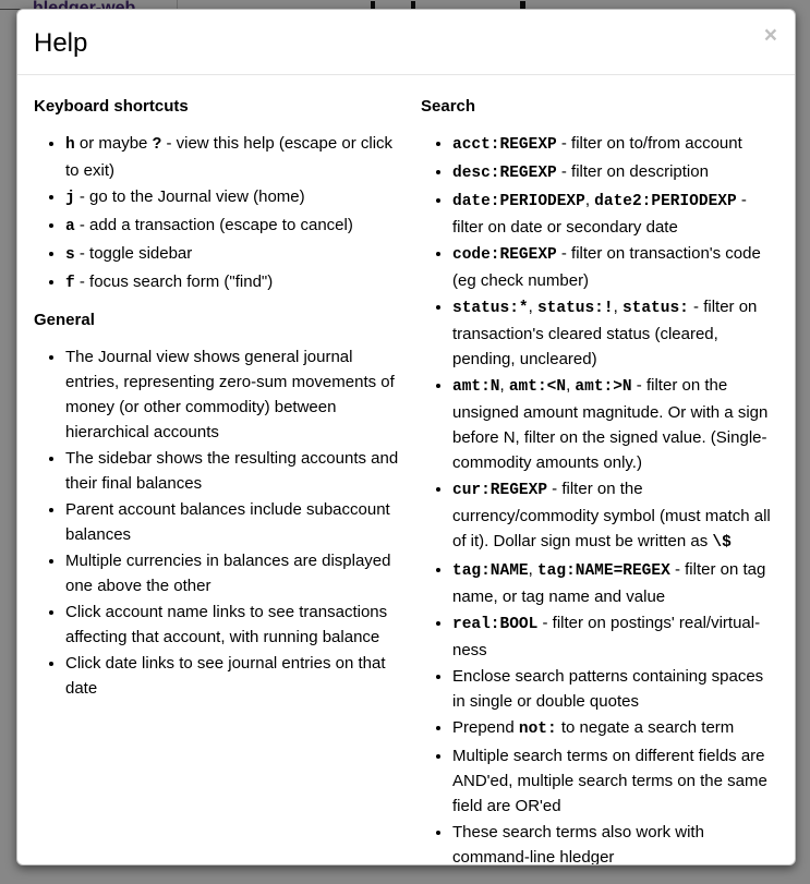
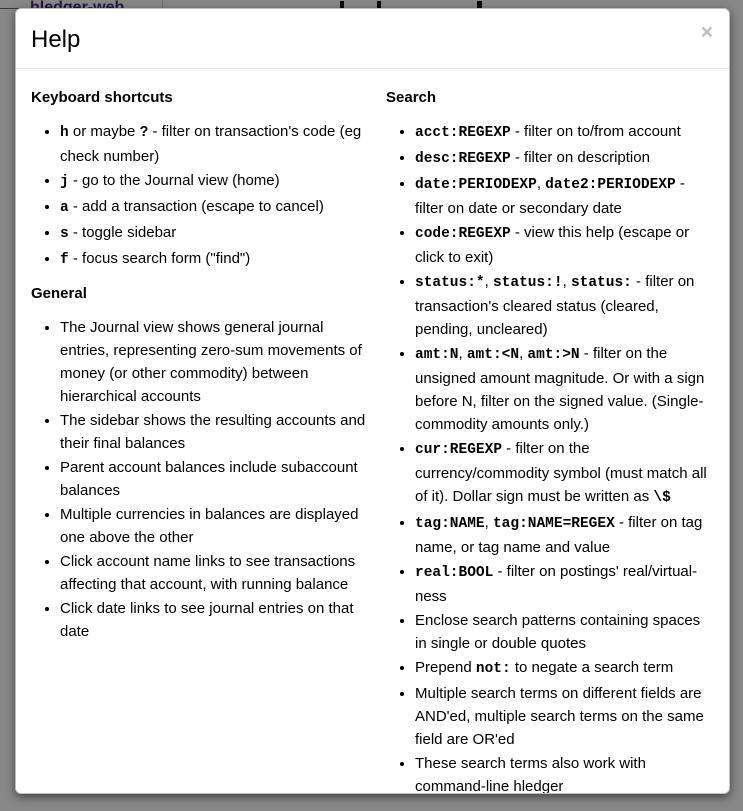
  ×
  Help
  Keyboard shortcuts
- h or maybe ? - view this help (escape or click to exit)
+ h or maybe ? - filter on transaction's code (eg check number)
  j - go to the Journal view (home)
  a - add a transaction (escape to cancel)
  s - toggle sidebar
  f - focus search form ("find")
  General
  The Journal view shows general journal entries, representing zero-sum movements of money (or other commodity) between hierarchical accounts
  The sidebar shows the resulting accounts and their final balances
  Parent account balances include subaccount balances
  Multiple currencies in balances are displayed one above the other
  Click account name links to see transactions affecting that account, with running balance
  Click date links to see journal entries on that date
  Search
  acct:REGEXP - filter on to/from account
  desc:REGEXP - filter on description
  date:PERIODEXP, date2:PERIODEXP - filter on date or secondary date
- code:REGEXP - filter on transaction's code (eg check number)
+ code:REGEXP - view this help (escape or click to exit)
  status:*, status:!, status: - filter on transaction's cleared status (cleared, pending, uncleared)
  amt:N, amt:<N, amt:>N - filter on the unsigned amount magnitude. Or with a sign before N, filter on the signed value. (Single-commodity amounts only.)
  cur:REGEXP - filter on the currency/commodity symbol (must match all of it). Dollar sign must be written as \$
  tag:NAME, tag:NAME=REGEX - filter on tag name, or tag name and value
  real:BOOL - filter on postings' real/virtual-ness
  Enclose search patterns containing spaces in single or double quotes
  Prepend not: to negate a search term
  Multiple search terms on different fields are AND'ed, multiple search terms on the same field are OR'ed
  These search terms also work with command-line hledger
